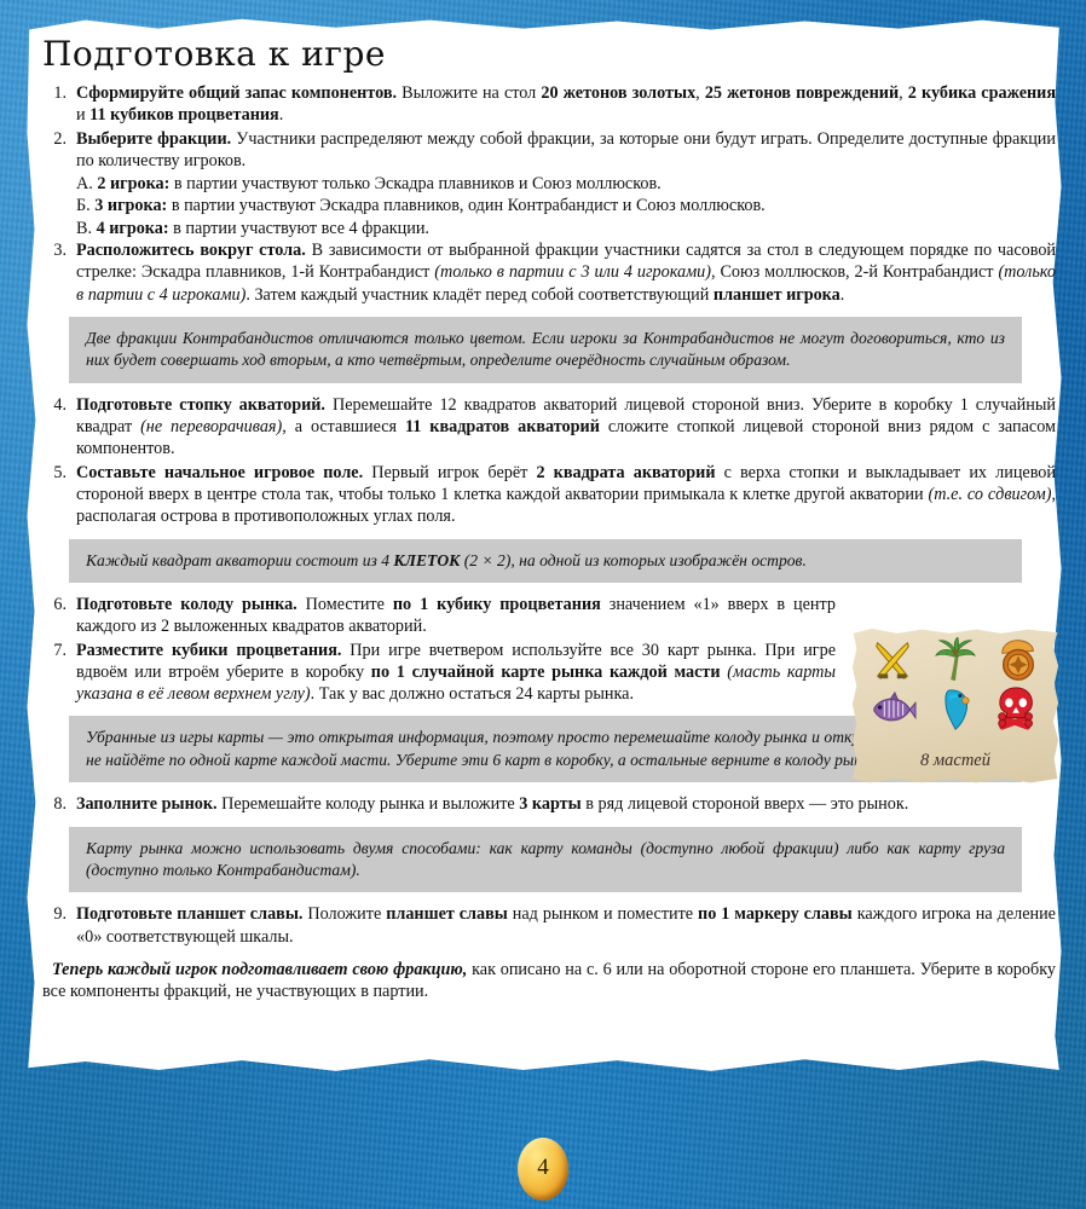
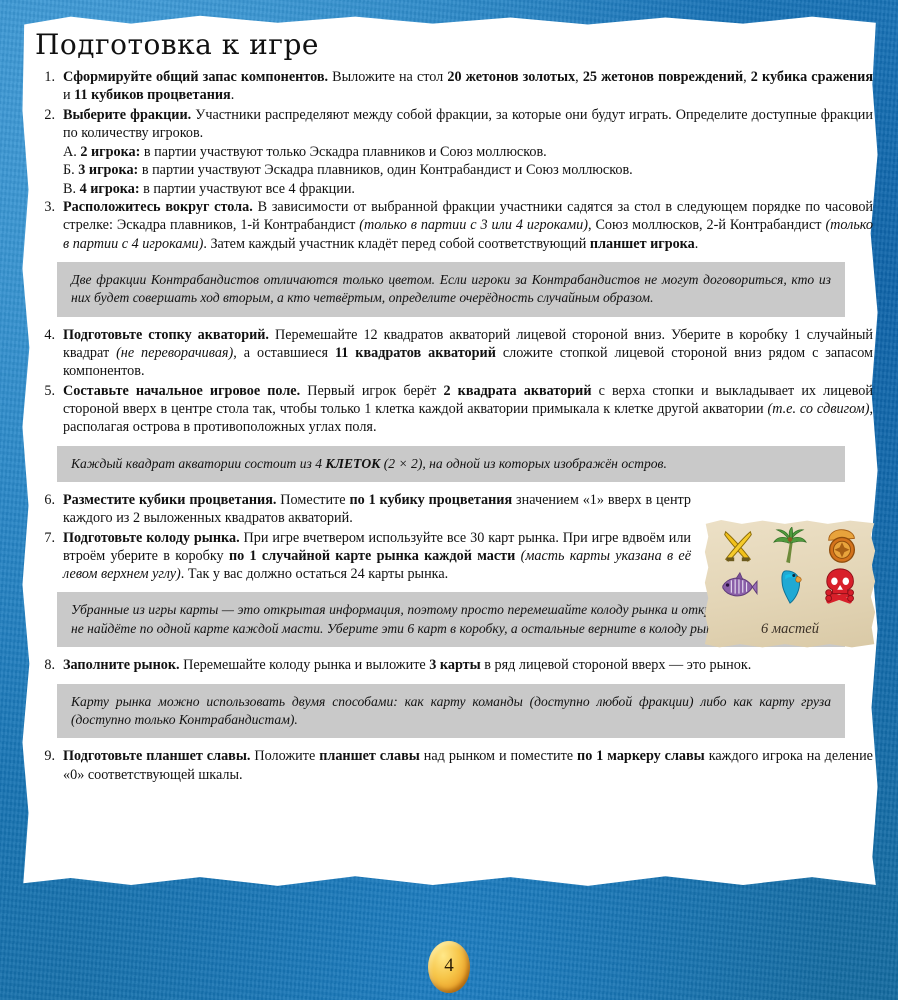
  Подготовка к игре
  1.
  Сформируйте общий запас компонентов. Выложите на стол 20 жетонов золотых, 25 жетонов повреждений, 2 кубика сражения и 11 кубиков процветания.
  2.
  Выберите фракции. Участники распределяют между собой фракции, за которые они будут играть. Определите доступные фракции по количеству игроков.
  А. 2 игрока: в партии участвуют только Эскадра плавников и Союз моллюсков.
  Б. 3 игрока: в партии участвуют Эскадра плавников, один Контрабандист и Союз моллюсков.
  В. 4 игрока: в партии участвуют все 4 фракции.
  3.
  Расположитесь вокруг стола. В зависимости от выбранной фракции участники садятся за стол в следующем порядке по часовой стрелке: Эскадра плавников, 1-й Контрабандист (только в партии с 3 или 4 игроками), Союз моллюсков, 2-й Контрабандист (только в партии с 4 игроками). Затем каждый участник кладёт перед собой соответствующий планшет игрока.
  Две фракции Контрабандистов отличаются только цветом. Если игроки за Контрабандистов не могут договориться, кто из них будет совершать ход вторым, а кто четвёртым, определите очерёдность случайным образом.
  4.
  Подготовьте стопку акваторий. Перемешайте 12 квадратов акваторий лицевой стороной вниз. Уберите в коробку 1 случайный квадрат (не переворачивая), а оставшиеся 11 квадратов акваторий сложите стопкой лицевой стороной вниз рядом с запасом компонентов.
  5.
  Составьте начальное игровое поле. Первый игрок берёт 2 квадрата акваторий с верха стопки и выкладывает их лицевой стороной вверх в центре стола так, чтобы только 1 клетка каждой акватории примыкала к клетке другой акватории (т.е. со сдвигом), располагая острова в противоположных углах поля.
  Каждый квадрат акватории состоит из 4 КЛЕТОК (2 × 2), на одной из которых изображён остров.
  6.
- Подготовьте колоду рынка. Поместите по 1 кубику процветания значением «1» вверх в центр каждого из 2 выложенных квадратов акваторий.
+ Разместите кубики процветания. Поместите по 1 кубику процветания значением «1» вверх в центр каждого из 2 выложенных квадратов акваторий.
  7.
- Разместите кубики процветания. При игре вчетвером используйте все 30 карт рынка. При игре вдвоём или втроём уберите в коробку по 1 случайной карте рынка каждой масти (масть карты указана в её левом верхнем углу). Так у вас должно остаться 24 карты рынка.
+ Подготовьте колоду рынка. При игре вчетвером используйте все 30 карт рынка. При игре вдвоём или втроём уберите в коробку по 1 случайной карте рынка каждой масти (масть карты указана в её левом верхнем углу). Так у вас должно остаться 24 карты рынка.
  Убранные из игры карты — это открытая информация, поэтому просто перемешайте колоду рынка и отк не найдёте по одной карте каждой масти. Уберите эти 6 карт в коробку, а остальные верните в колоду ры
  8.
  Заполните рынок. Перемешайте колоду рынка и выложите 3 карты в ряд лицевой стороной вверх — это рынок.
  Карту рынка можно использовать двумя способами: как карту команды (доступно любой фракции) либо как карту груза (доступно только Контрабандистам).
  9.
  Подготовьте планшет славы. Положите планшет славы над рынком и поместите по 1 маркеру славы каждого игрока на деление «0» соответствующей шкалы.
- Теперь каждый игрок подготавливает свою фракцию, как описано на с. 6 или на оборотной стороне его планшета. Уберите в коробку все компоненты фракций, не участвующих в партии.
- 8 мастей
+ 6 мастей
  4
